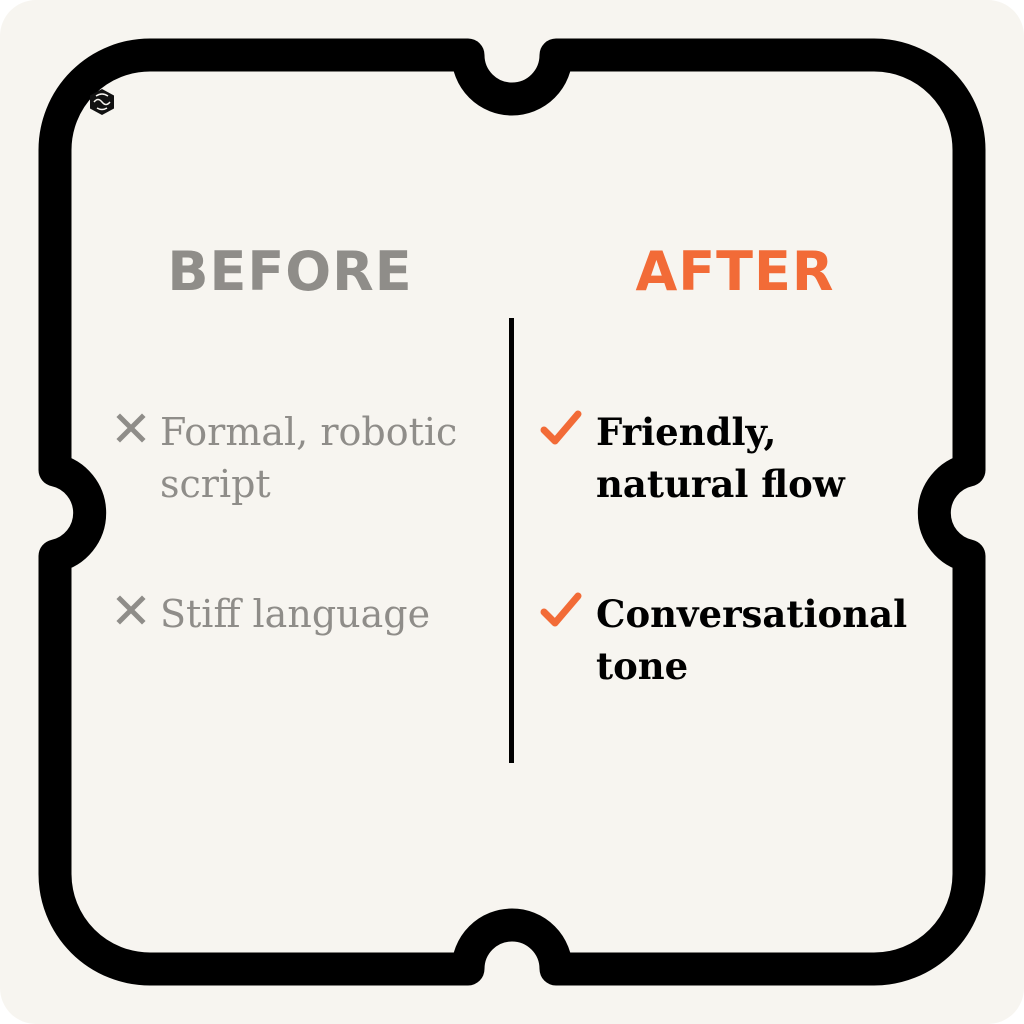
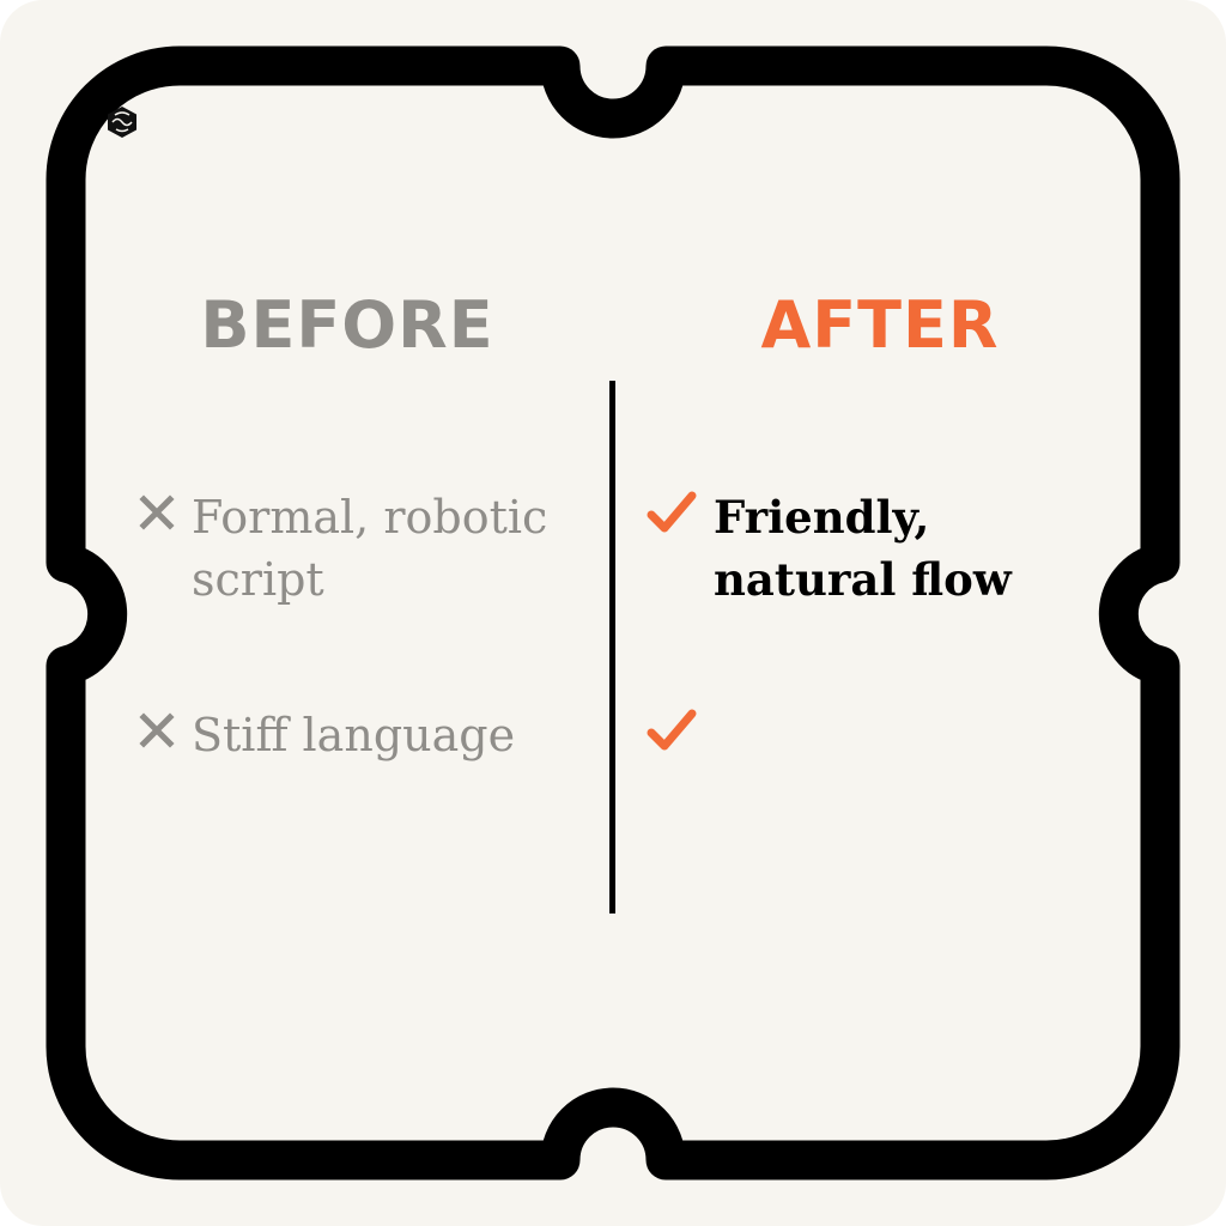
  BEFORE
  AFTER
  Formal, robotic script
  Stiff language
  Friendly, natural flow
- Conversational tone
